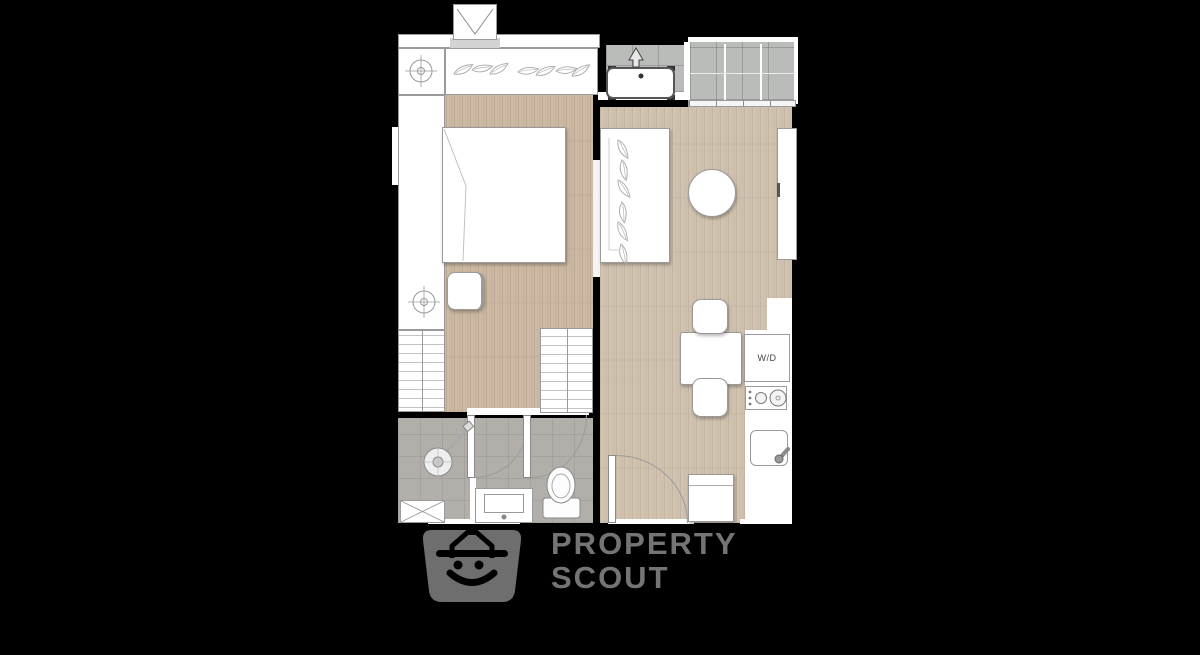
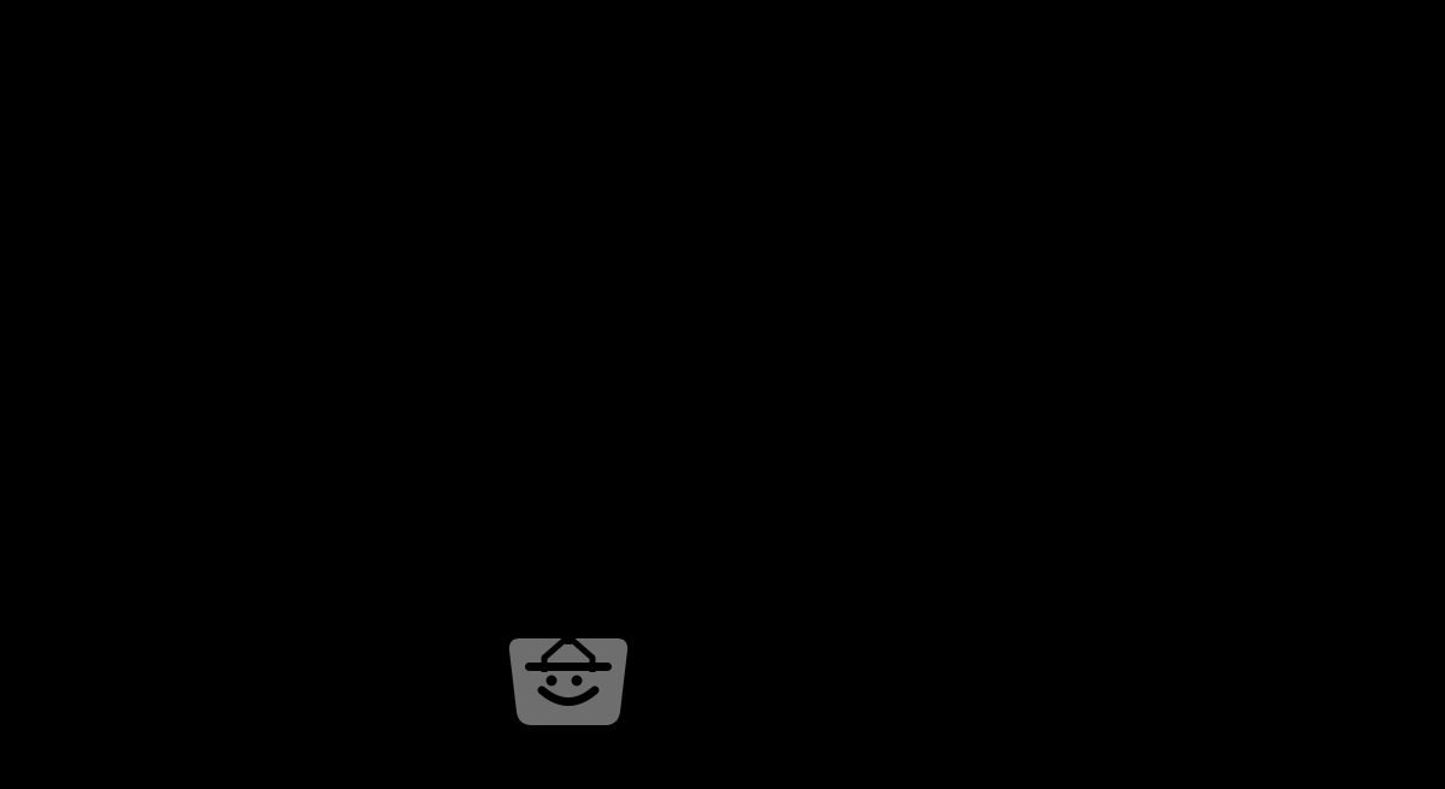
- W/D
- PROPERTY
- SCOUT
